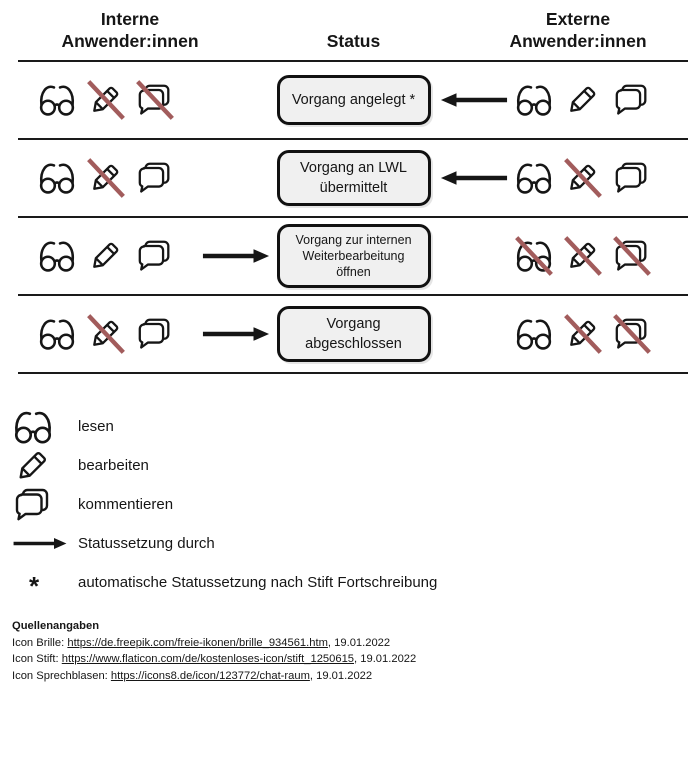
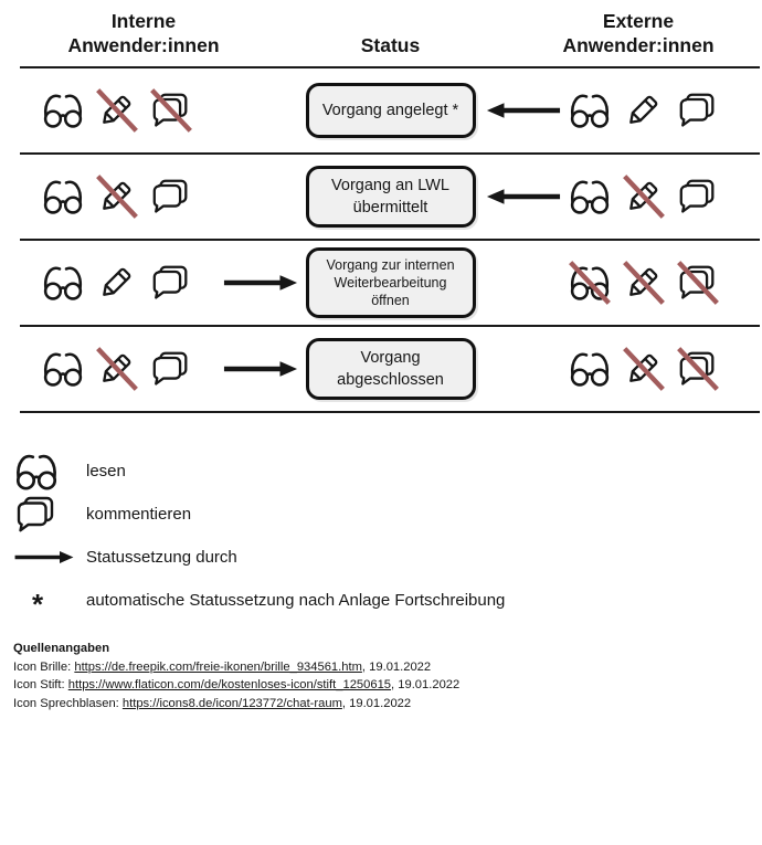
  Interne
  Anwender:innen
  Status
  Externe
  Anwender:innen
  Vorgang angelegt *
  Vorgang an LWL
  übermittelt
  Vorgang zur internen
  Weiterbearbeitung
  öffnen
  Vorgang
  abgeschlossen
  lesen
- bearbeiten
  kommentieren
  Statussetzung durch
  *
- automatische Statussetzung nach Stift Fortschreibung
+ automatische Statussetzung nach Anlage Fortschreibung
  Quellenangaben
  Icon Brille: https://de.freepik.com/freie-ikonen/brille_934561.htm, 19.01.2022
  Icon Stift: https://www.flaticon.com/de/kostenloses-icon/stift_1250615, 19.01.2022
  Icon Sprechblasen: https://icons8.de/icon/123772/chat-raum, 19.01.2022
